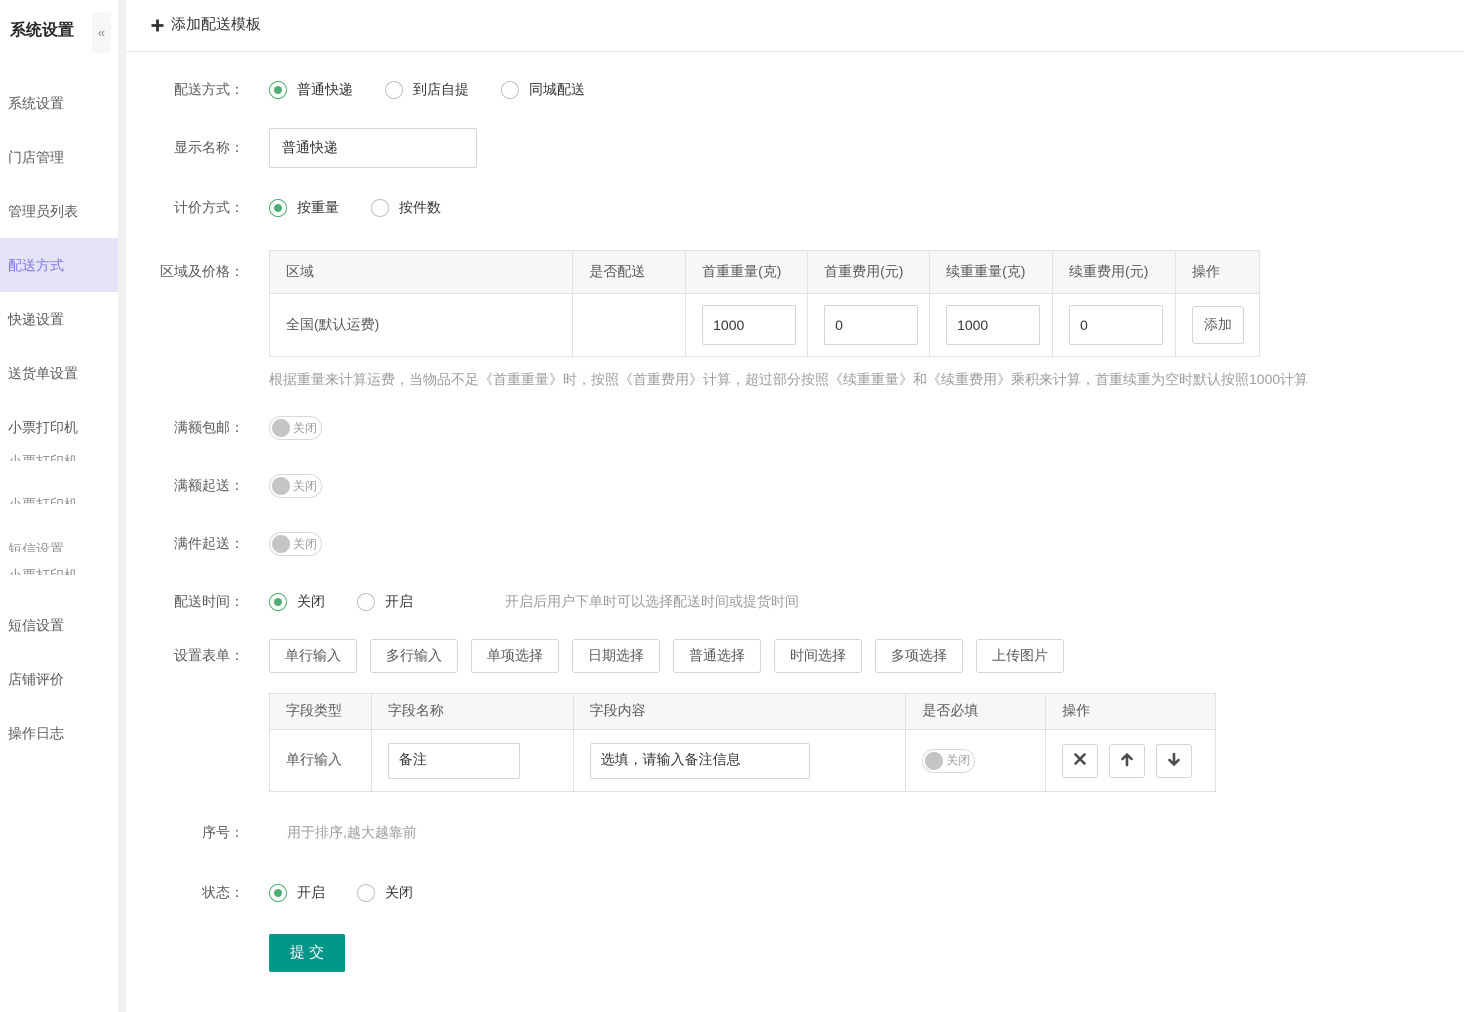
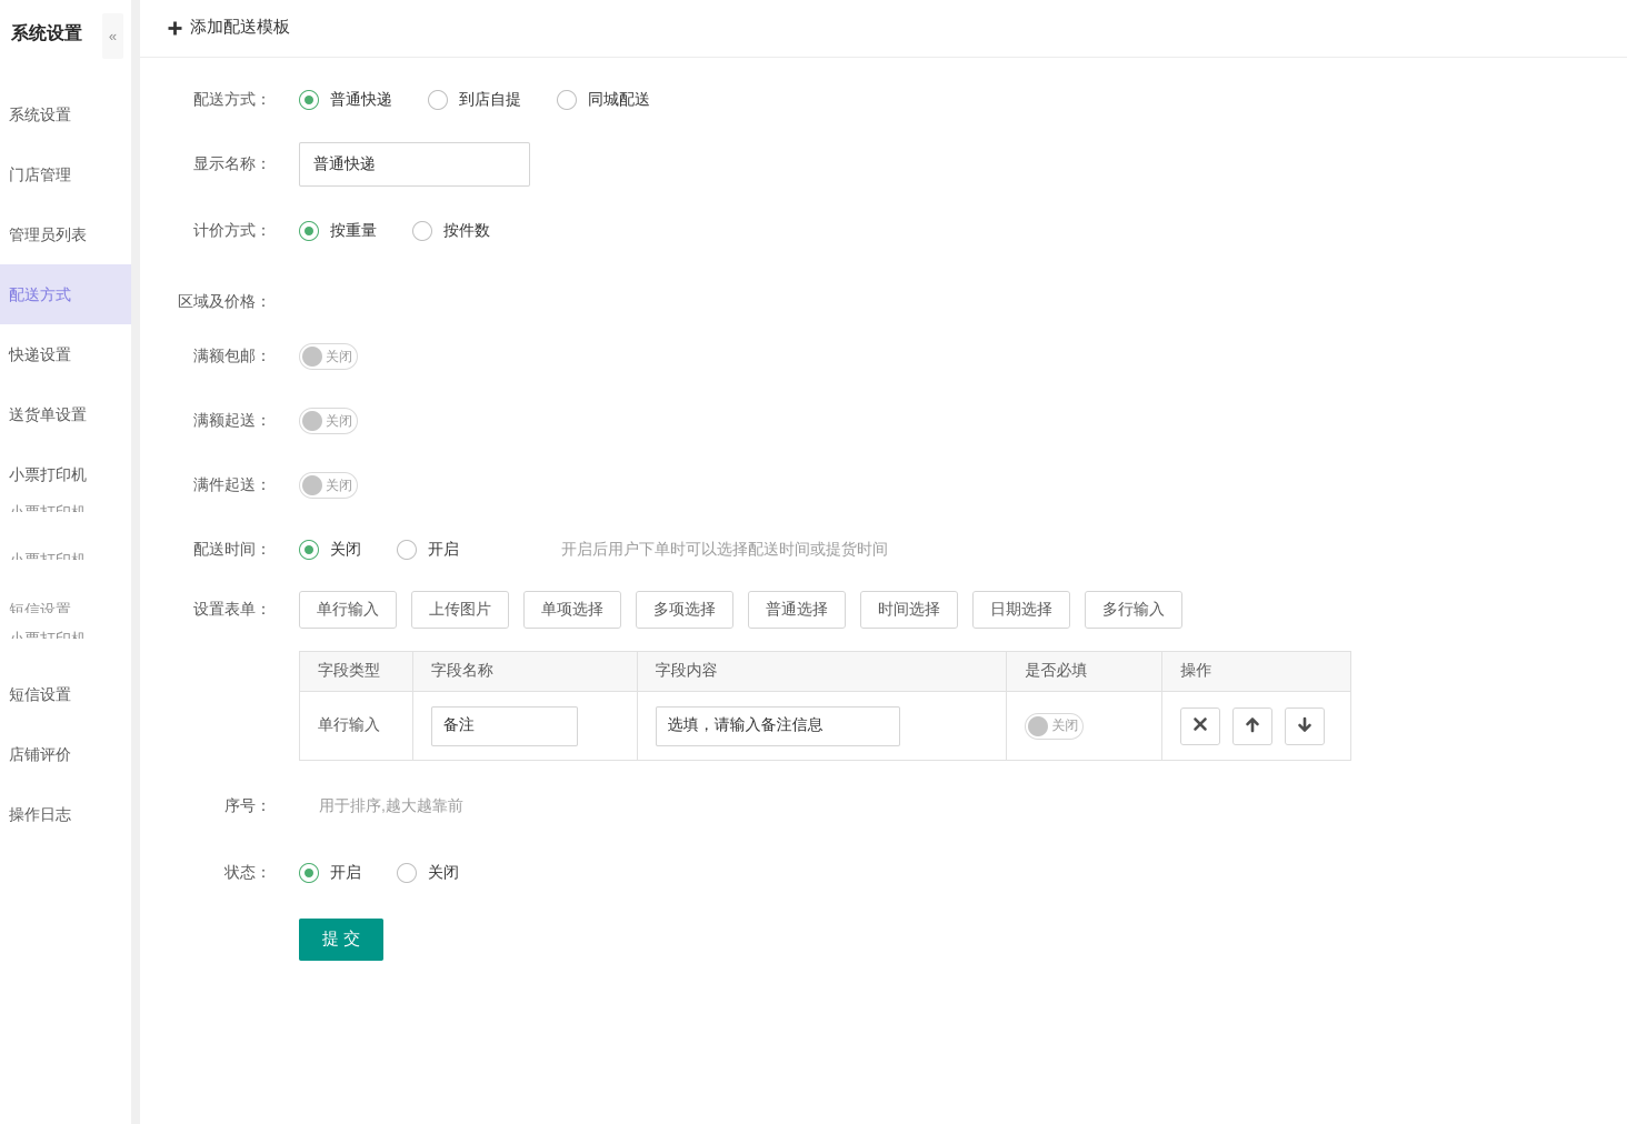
  系统设置
  «
  系统设置
  门店管理
  管理员列表
  配送方式
  快递设置
  送货单设置
  小票打印机
  短信设置
  短信设置
  店铺评价
  操作日志
  添加配送模板
  配送方式：
  普通快递
  到店自提
  同城配送
  显示名称：
  普通快递
  计价方式：
  按重量
  按件数
  区域及价格：
- 区域	是否配送	首重重量(克)	首重费用(元)	续重重量(克)	续重费用(元)	操作
- 全国(默认运费)		1000	0	1000	0	添加
- 根据重量来计算运费，当物品不足《首重重量》时，按照《首重费用》计算，超过部分按照《续重重量》和《续重费用》乘积来计算，首重续重为空时默认按照1000计算
  满额包邮：
  关闭
  满额起送：
  关闭
  满件起送：
  关闭
  配送时间：
  关闭
  开启
  开启后用户下单时可以选择配送时间或提货时间
  设置表单：
  单行输入
- 多行输入
+ 上传图片
  单项选择
- 日期选择
+ 多项选择
  普通选择
  时间选择
- 多项选择
+ 日期选择
- 上传图片
+ 多行输入
  字段类型	字段名称	字段内容	是否必填	操作
  单行输入	备注	选填，请输入备注信息	关闭
  序号：
  用于排序,越大越靠前
  状态：
  开启
  关闭
  提 交
